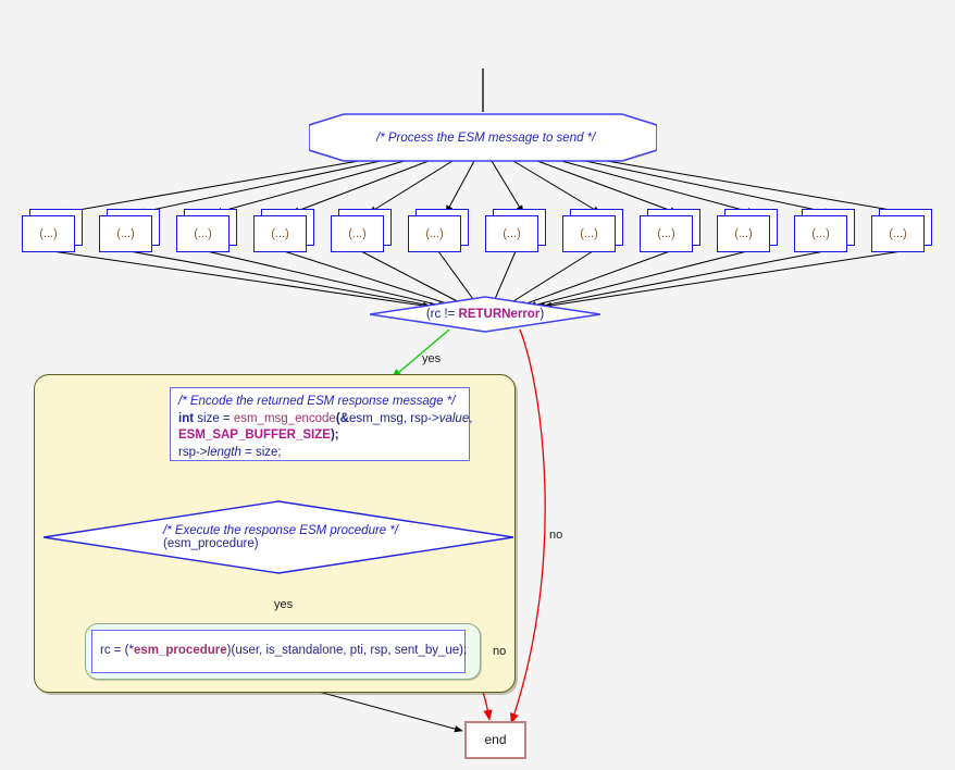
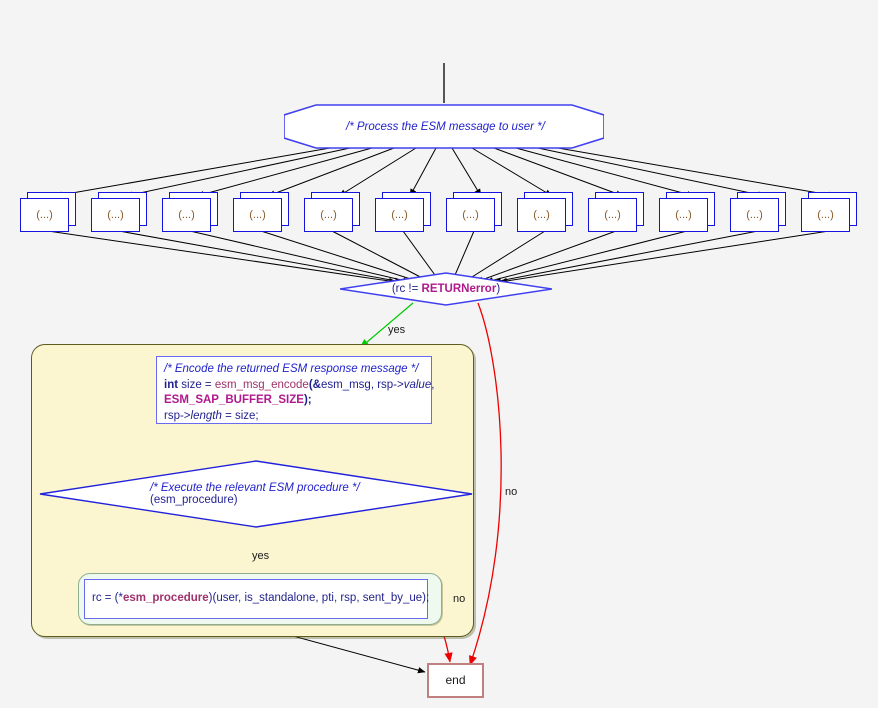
- /* Process the ESM message to send */
+ /* Process the ESM message to user */
  (...)
  (...)
  (...)
  (...)
  (...)
  (...)
  (...)
  (...)
  (...)
  (...)
  (...)
  (...)
  (rc != RETURNerror)
  yes
  no
  /* Encode the returned ESM response message */
  int size = esm_msg_encode(&esm_msg, rsp->value,
  ESM_SAP_BUFFER_SIZE);
  rsp->length = size;
- /* Execute the response ESM procedure */
+ /* Execute the relevant ESM procedure */
  (esm_procedure)
  yes
  no
  rc = (*esm_procedure)(user, is_standalone, pti, rsp, sent_by_ue);
  end
